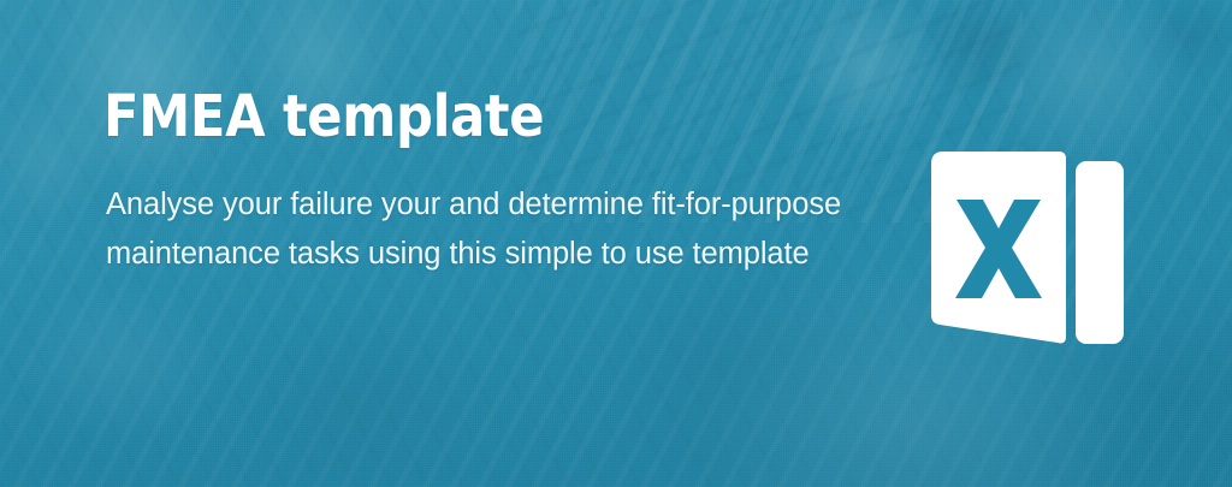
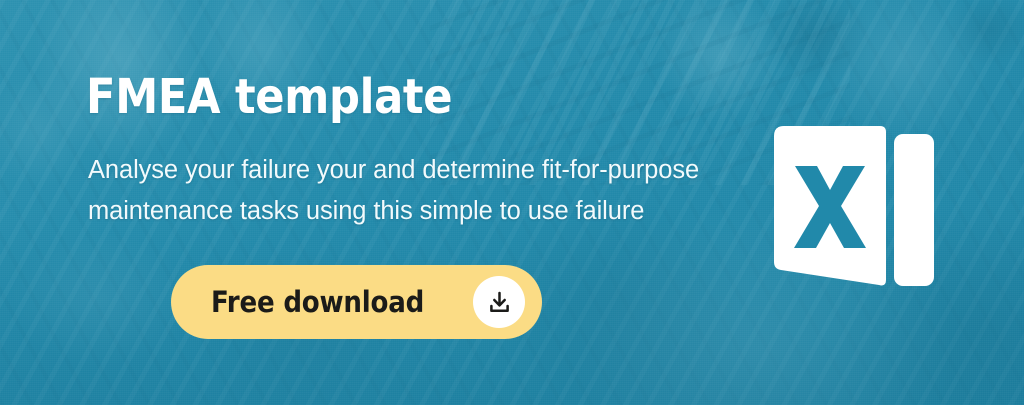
  FMEA template
  Analyse your failure your and determine fit-for-purpose
- maintenance tasks using this simple to use template
+ maintenance tasks using this simple to use failure
+ Free download
